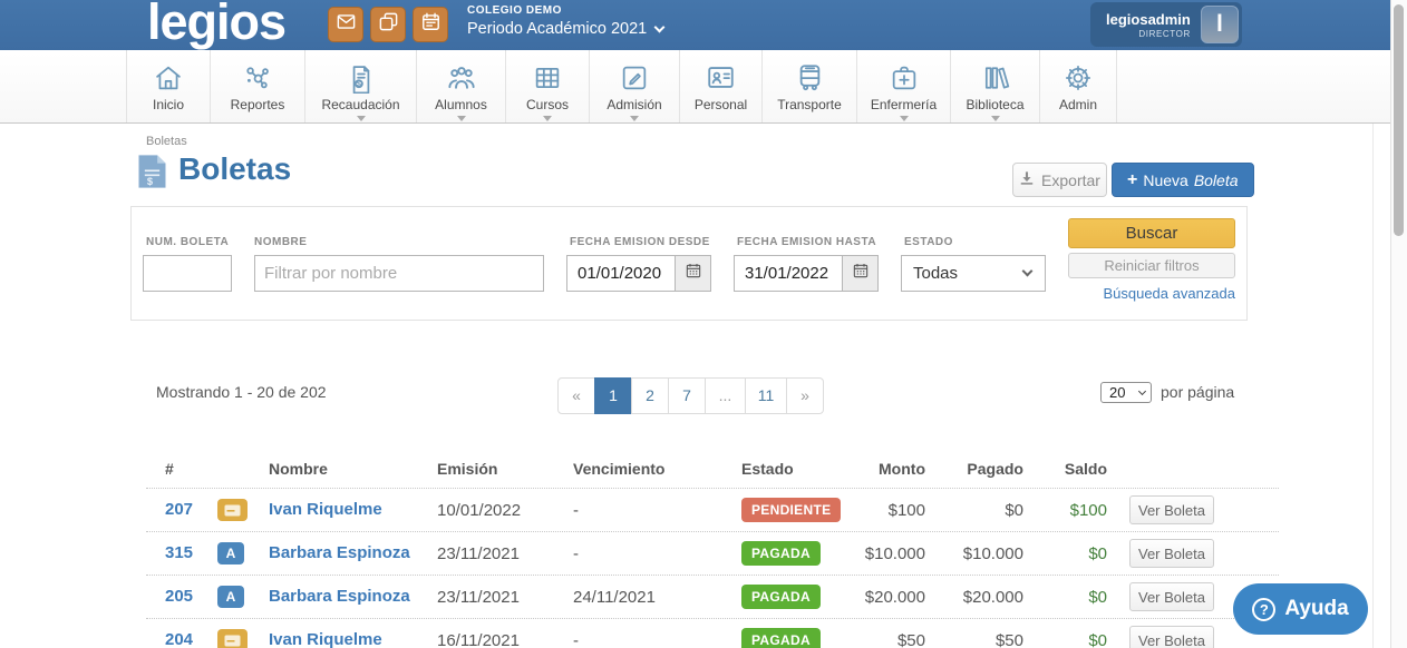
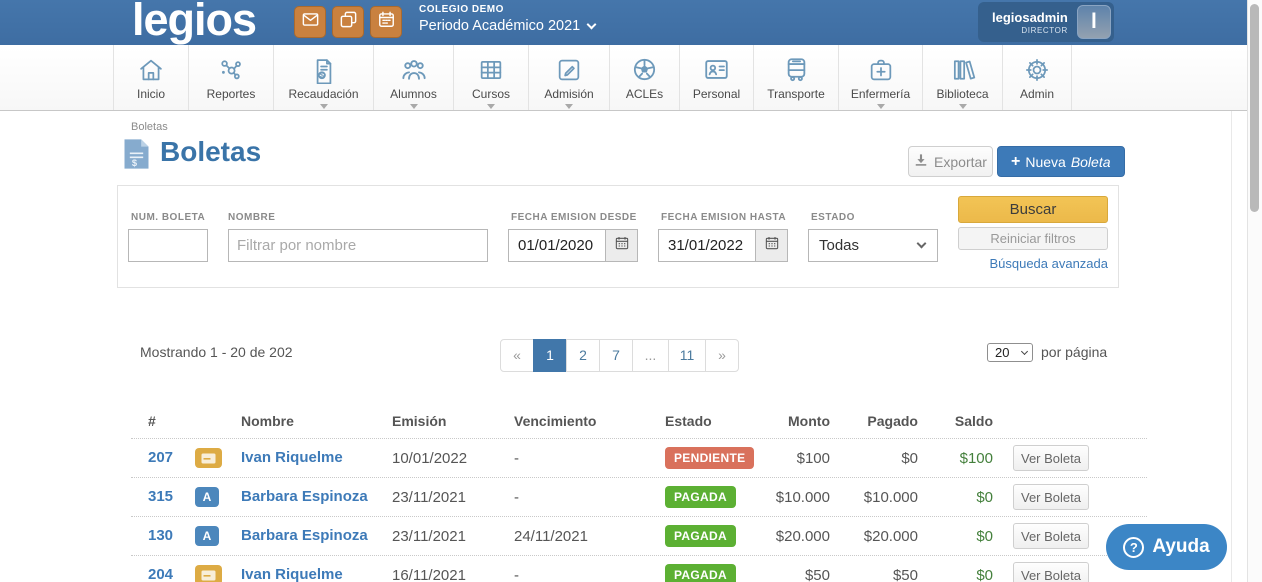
  legios
  COLEGIO DEMO
  Periodo Académico 2021
  legiosadmin
  DIRECTOR
  l
  Inicio
  Reportes
  $
  Recaudación
  Alumnos
  Cursos
  Admisión
+ ACLEs
  Personal
  Transporte
  Enfermería
  Biblioteca
  Admin
  Boletas
  $
  Boletas
  Exportar
  +
  Nueva
  Boleta
  NUM. BOLETA
  NOMBRE
  Filtrar por nombre
  FECHA EMISION DESDE
  01/01/2020
  FECHA EMISION HASTA
  31/01/2022
  ESTADO
  Todas
  Buscar
  Reiniciar filtros
  Búsqueda avanzada
  Mostrando 1 - 20 de 202
  «
  1
  2
  7
  ...
  11
  »
  20
  por página
  #
  Nombre
  Emisión
  Vencimiento
  Estado
  Monto
  Pagado
  Saldo
  207
  Ivan Riquelme
  10/01/2022
  -
  PENDIENTE
  $100
  $0
  $100
  Ver Boleta
  315
  A
  Barbara Espinoza
  23/11/2021
  -
  PAGADA
  $10.000
  $10.000
  $0
  Ver Boleta
- 205
+ 130
  A
  Barbara Espinoza
  23/11/2021
  24/11/2021
  PAGADA
  $20.000
  $20.000
  $0
  Ver Boleta
  204
  Ivan Riquelme
  16/11/2021
  -
  PAGADA
  $50
  $50
  $0
  Ver Boleta
  ?
  Ayuda
